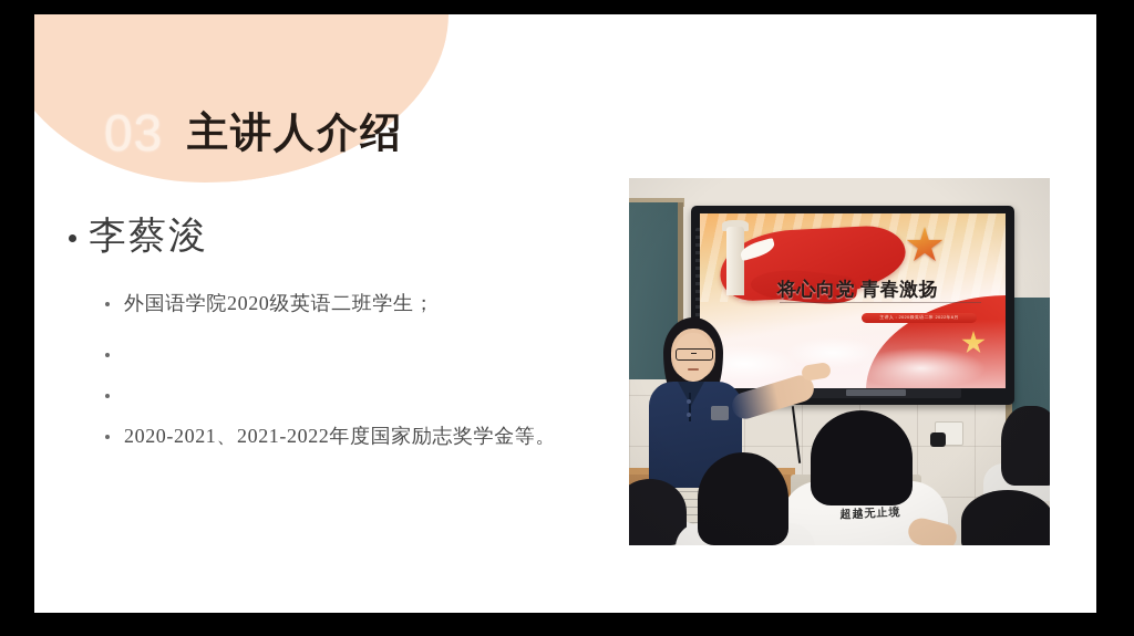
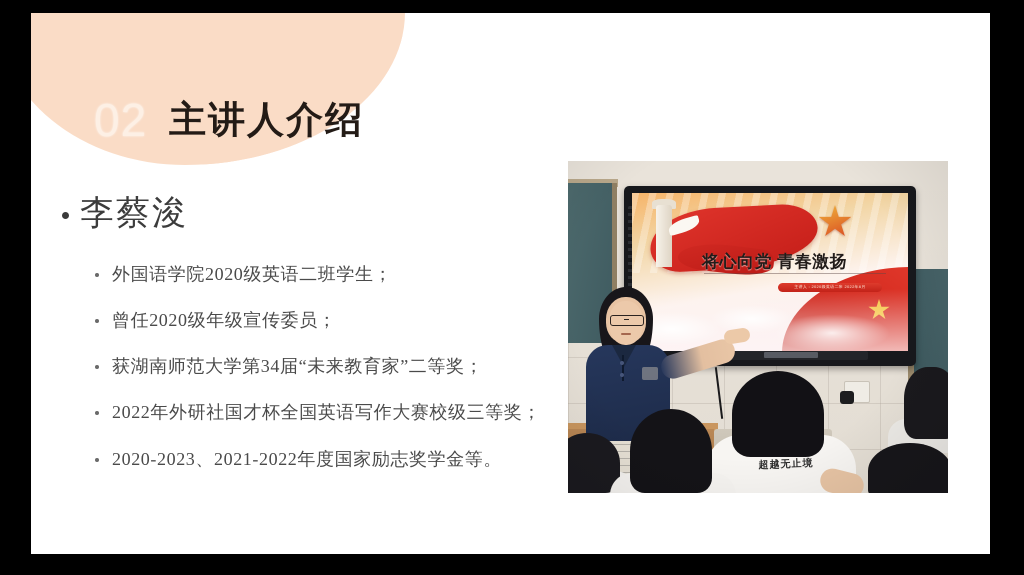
- 03
+ 02
  主讲人介绍
  李蔡浚
  外国语学院2020级英语二班学生；
+ 曾任2020级年级宣传委员；
+ 获湖南师范大学第34届“未来教育家”二等奖；
+ 2022年外研社国才杯全国英语写作大赛校级三等奖；
- 2020-2021、2021-2022年度国家励志奖学金等。
+ 2020-2023、2021-2022年度国家励志奖学金等。
